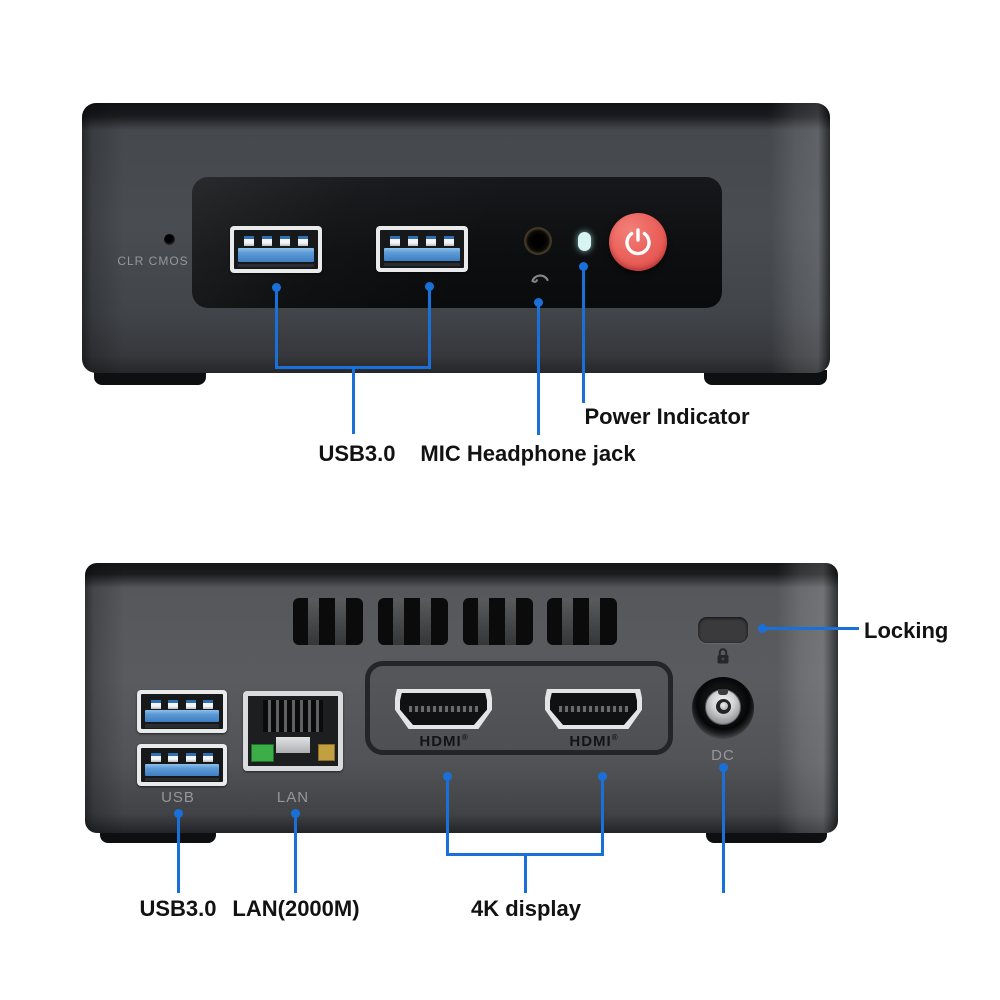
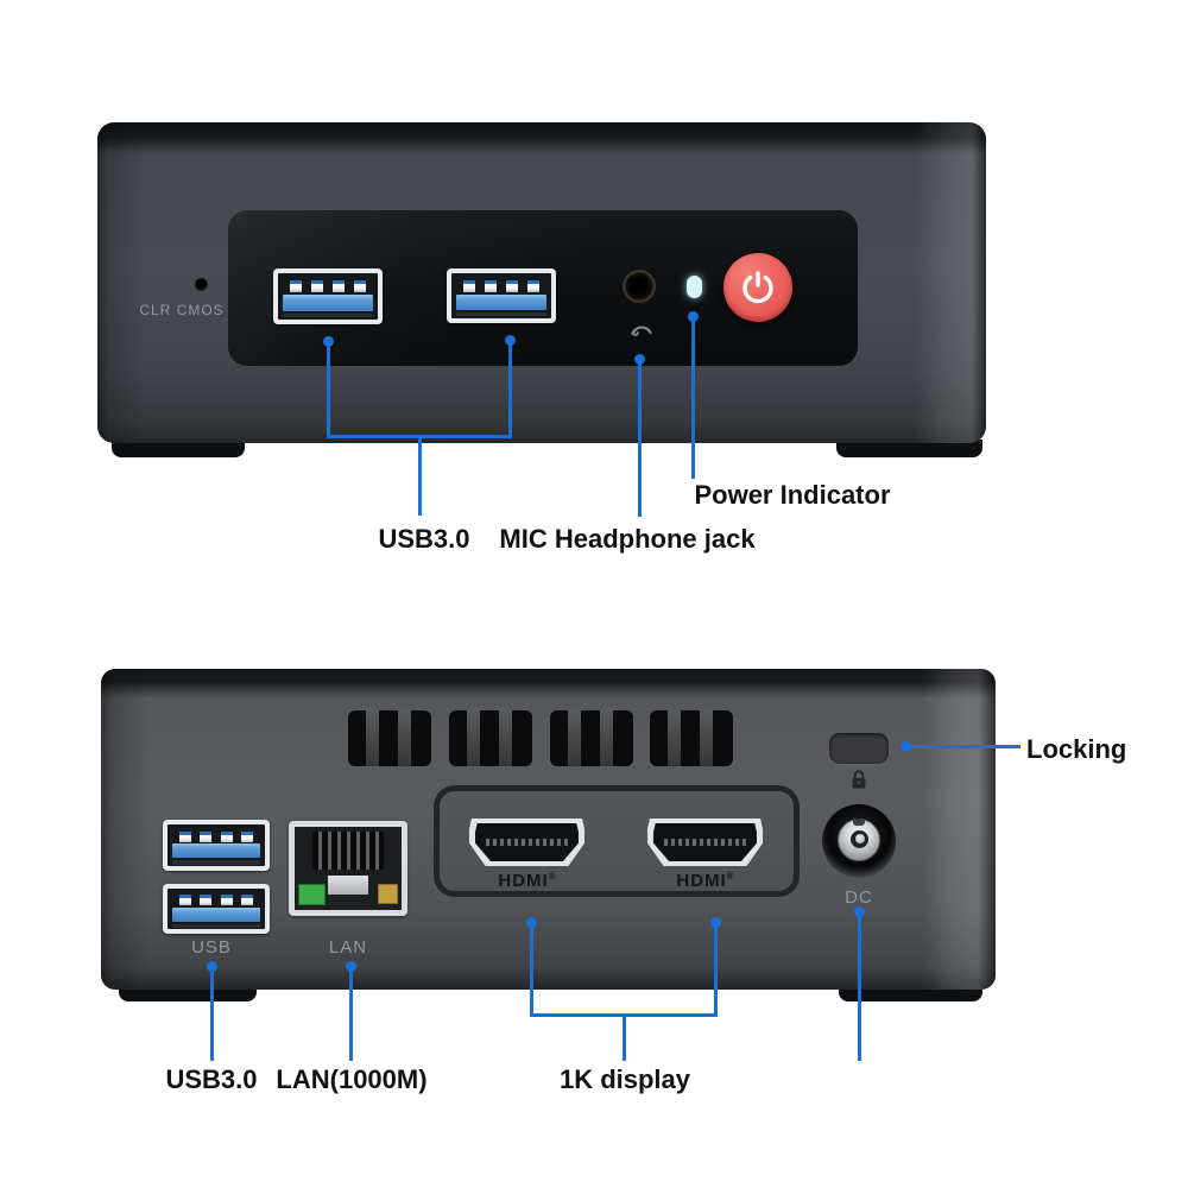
  CLR CMOS
  USB3.0
  MIC Headphone jack
  Power Indicator
  USB
  LAN
  HDMI®
  HDMI®
  DC
  Locking
  USB3.0
- LAN(2000M)
+ LAN(1000M)
- 4K display
+ 1K display
